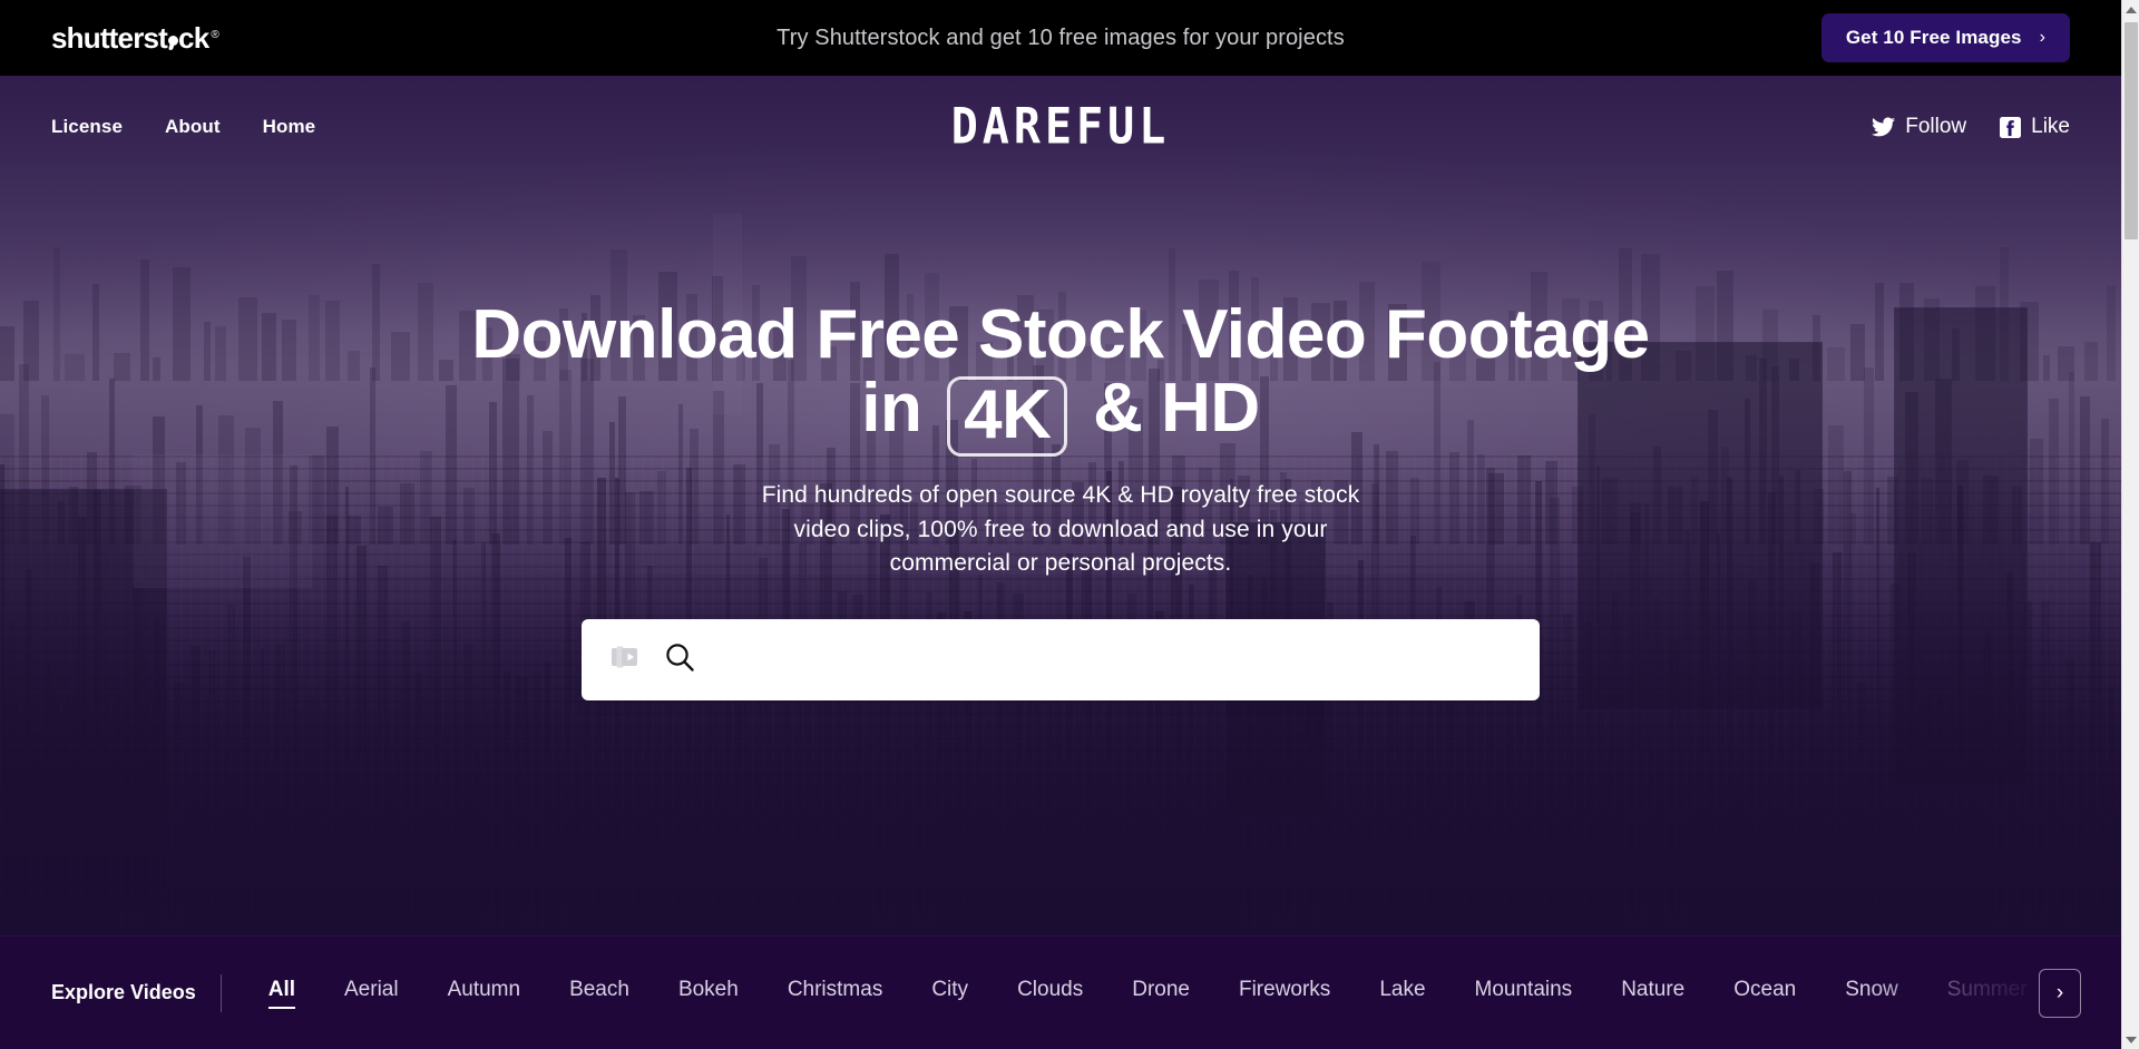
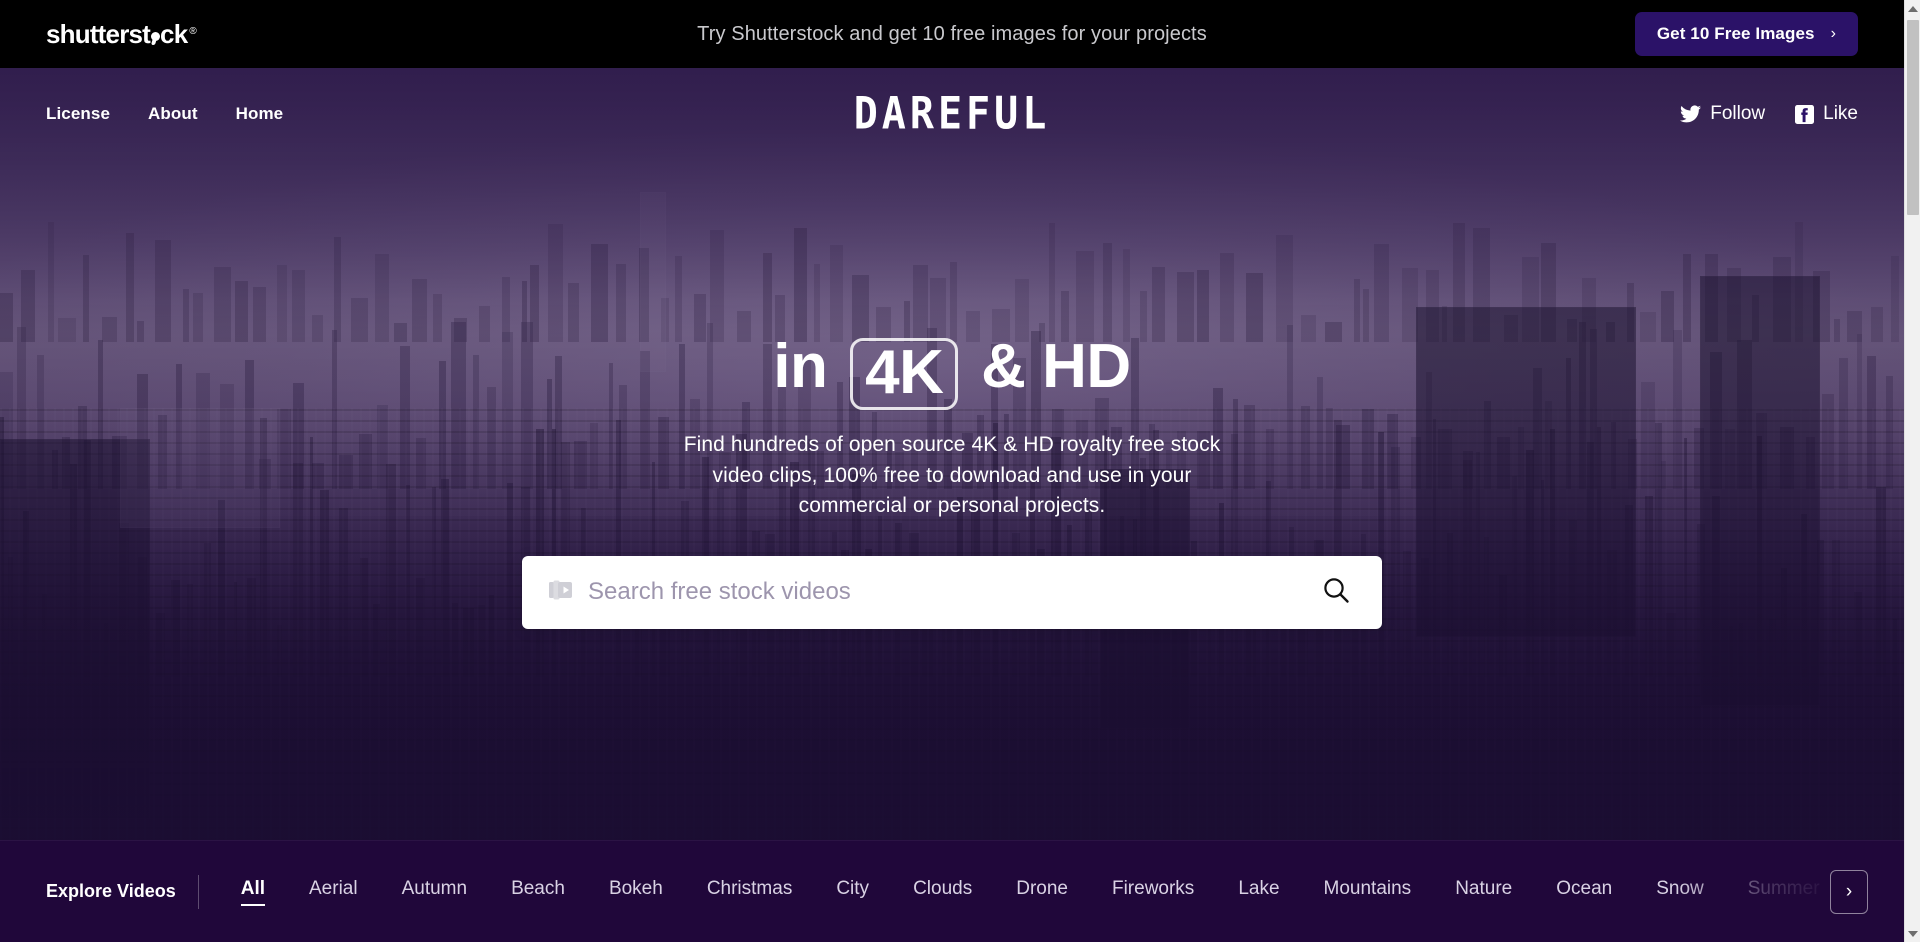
  shutterst
  ck
  ®
  Try Shutterstock and get 10 free images for your projects
  Get 10 Free Images
  ›
  License
  About
  Home
  DAREFUL
  Follow
  Like
- Download Free Stock Video Footage
  in 4K & HD
  Find hundreds of open source 4K & HD royalty free stock video clips, 100% free to download and use in your commercial or personal projects.
+ Search free stock videos
  Explore Videos
  All
  Aerial
  Autumn
  Beach
  Bokeh
  Christmas
  City
  Clouds
  Drone
  Fireworks
  Lake
  Mountains
  Nature
  Ocean
  ›
